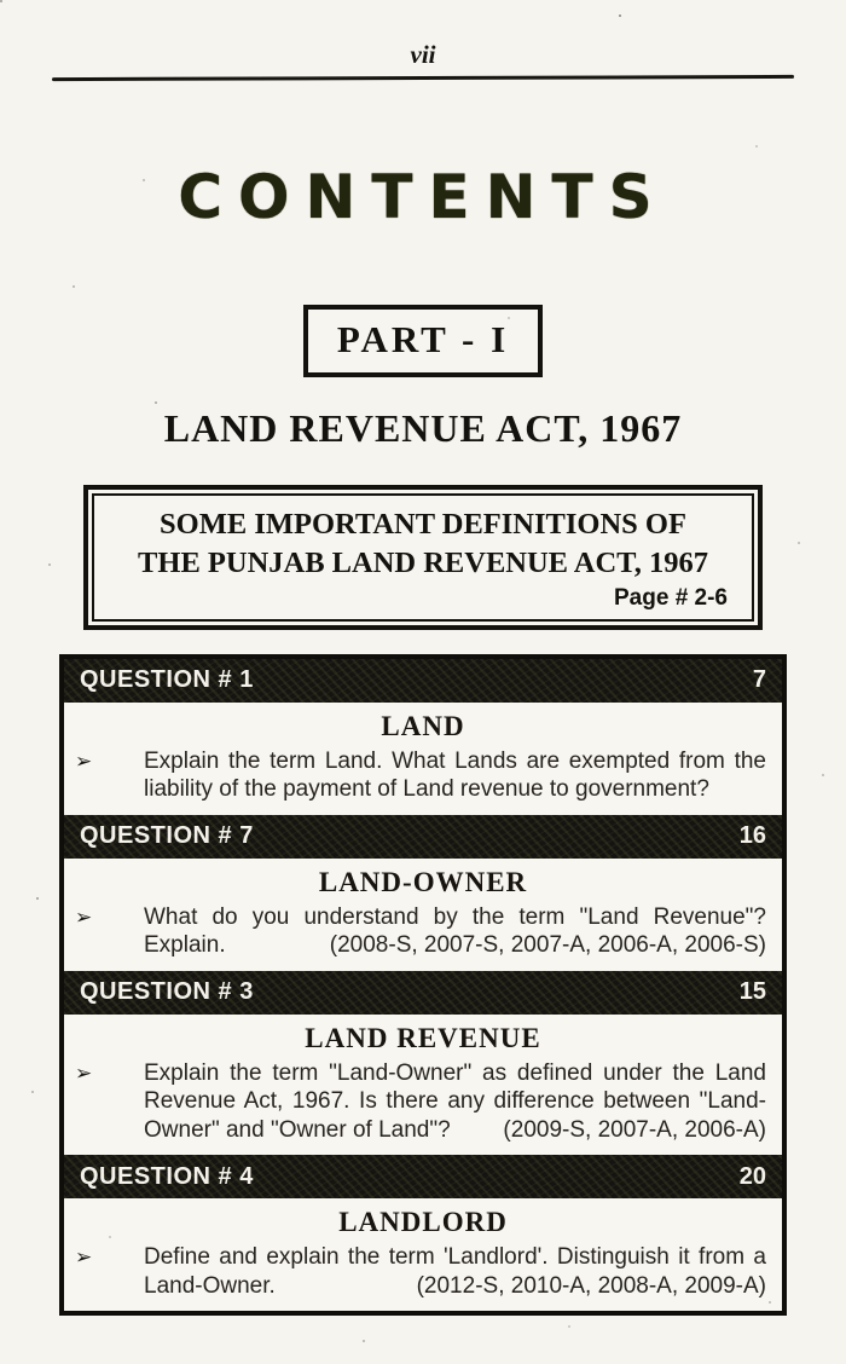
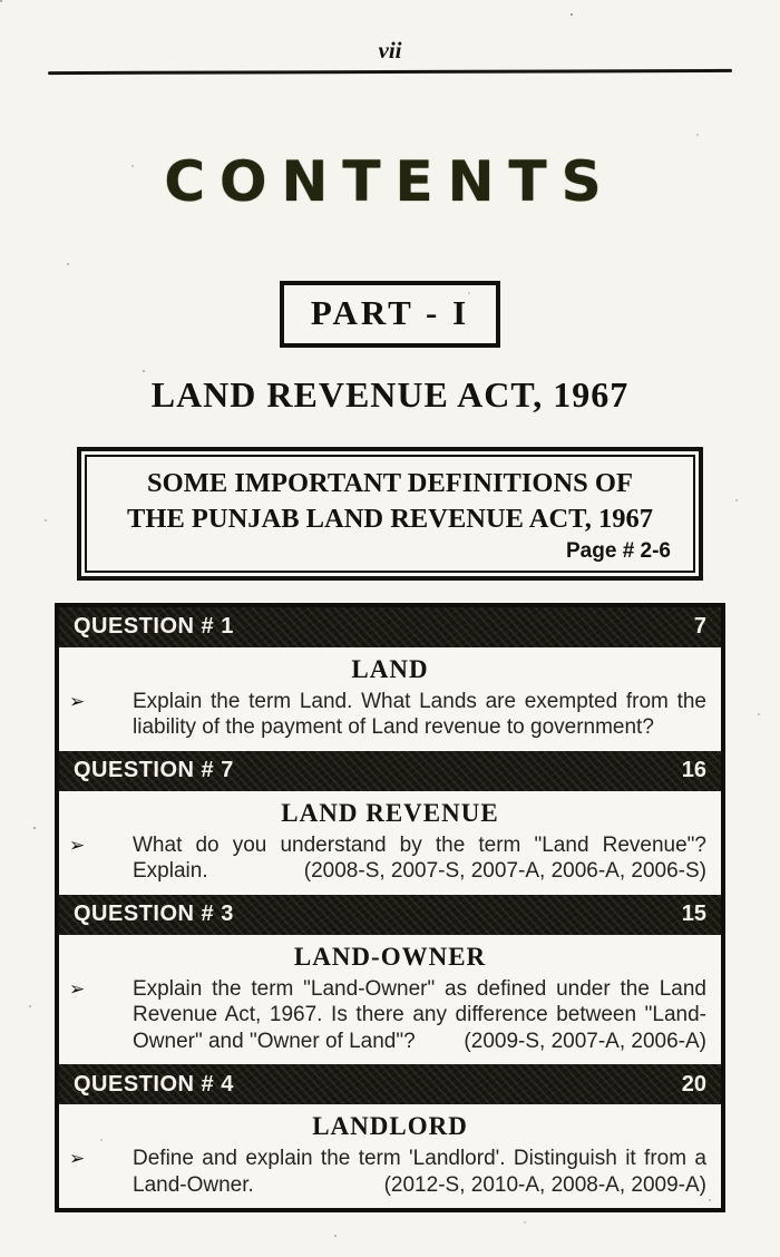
  vii
  CONTENTS
  PART - I
  LAND REVENUE ACT, 1967
  SOME IMPORTANT DEFINITIONS OF
  THE PUNJAB LAND REVENUE ACT, 1967
  Page # 2-6
  QUESTION # 1
  7
  LAND
  ➢
  Explain the term Land. What Lands are exempted from the
  liability of the payment of Land revenue to government?
  QUESTION # 7
  16
- LAND-OWNER
+ LAND REVENUE
  ➢
  What do you understand by the term "Land Revenue"?
  Explain.
  (2008-S, 2007-S, 2007-A, 2006-A, 2006-S)
  QUESTION # 3
  15
- LAND REVENUE
+ LAND-OWNER
  ➢
  Explain the term "Land-Owner" as defined under the Land
  Revenue Act, 1967. Is there any difference between "Land-
  Owner" and "Owner of Land"?
  (2009-S, 2007-A, 2006-A)
  QUESTION # 4
  20
  LANDLORD
  ➢
  Define and explain the term 'Landlord'. Distinguish it from a
  Land-Owner.
  (2012-S, 2010-A, 2008-A, 2009-A)
